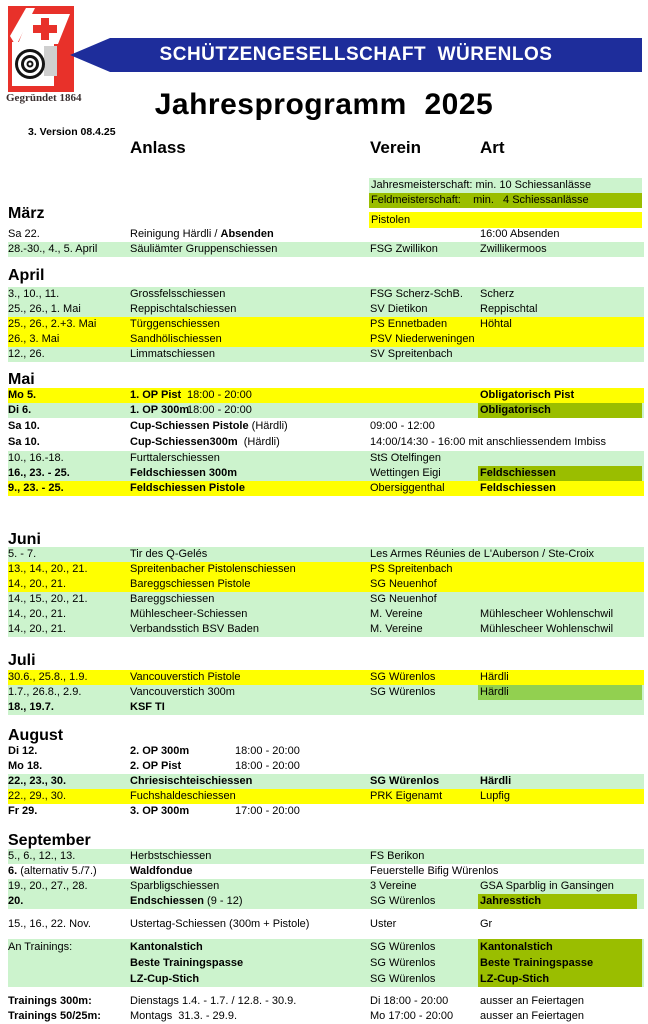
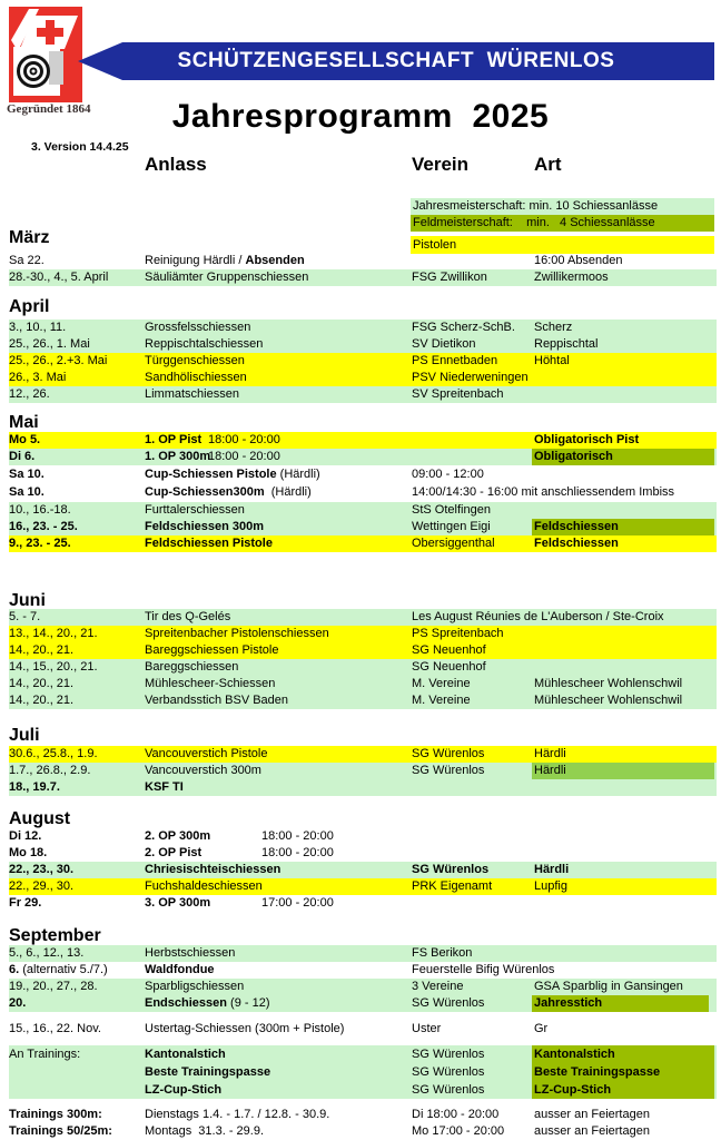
  Gegründet 1864
  SCHÜTZENGESELLSCHAFT WÜRENLOS
  Jahresprogramm 2025
- 3. Version 08.4.25
+ 3. Version 14.4.25
  Anlass
  Verein
  Art
  Jahresmeisterschaft: min. 10 Schiessanlässe
  Feldmeisterschaft: min. 4 Schiessanlässe
  Pistolen
  März
  Sa 22.
  Reinigung Härdli / Absenden
  16:00 Absenden
  28.-30., 4., 5. April
  Säuliämter Gruppenschiessen
  FSG Zwillikon
  Zwillikermoos
  April
  3., 10., 11.
  Grossfelsschiessen
  FSG Scherz-SchB.
  Scherz
  25., 26., 1. Mai
  Reppischtalschiessen
  SV Dietikon
  Reppischtal
  25., 26., 2.+3. Mai
  Türggenschiessen
  PS Ennetbaden
  Höhtal
  26., 3. Mai
  Sandhölischiessen
  PSV Niederweningen
  12., 26.
  Limmatschiessen
  SV Spreitenbach
  Mai
  Mo 5.
  1. OP Pist
  18:00 - 20:00
  Obligatorisch Pist
  Di 6.
  1. OP 300m
  18:00 - 20:00
  Obligatorisch
  Sa 10.
  Cup-Schiessen Pistole (Härdli)
  09:00 - 12:00
  Sa 10.
  Cup-Schiessen300m (Härdli)
  14:00/14:30 - 16:00 mit anschliessendem Imbiss
  10., 16.-18.
  Furttalerschiessen
  StS Otelfingen
  16., 23. - 25.
  Feldschiessen 300m
  Wettingen Eigi
  Feldschiessen
  9., 23. - 25.
  Feldschiessen Pistole
  Obersiggenthal
  Feldschiessen
  Juni
  5. - 7.
  Tir des Q-Gelés
- Les Armes Réunies de L'Auberson / Ste-Croix
+ Les August Réunies de L'Auberson / Ste-Croix
  13., 14., 20., 21.
  Spreitenbacher Pistolenschiessen
  PS Spreitenbach
  14., 20., 21.
  Bareggschiessen Pistole
  SG Neuenhof
  14., 15., 20., 21.
  Bareggschiessen
  SG Neuenhof
  14., 20., 21.
  Mühlescheer-Schiessen
  M. Vereine
  Mühlescheer Wohlenschwil
  14., 20., 21.
  Verbandsstich BSV Baden
  M. Vereine
  Mühlescheer Wohlenschwil
  Juli
  30.6., 25.8., 1.9.
  Vancouverstich Pistole
  SG Würenlos
  Härdli
  1.7., 26.8., 2.9.
  Vancouverstich 300m
  SG Würenlos
  Härdli
  18., 19.7.
  KSF TI
  August
  Di 12.
  2. OP 300m
  18:00 - 20:00
  Mo 18.
  2. OP Pist
  18:00 - 20:00
  22., 23., 30.
  Chriesischteischiessen
  SG Würenlos
  Härdli
  22., 29., 30.
  Fuchshaldeschiessen
  PRK Eigenamt
  Lupfig
  Fr 29.
  3. OP 300m
  17:00 - 20:00
  September
  5., 6., 12., 13.
  Herbstschiessen
  FS Berikon
  6. (alternativ 5./7.)
  Waldfondue
  Feuerstelle Bifig Würenlos
  19., 20., 27., 28.
  Sparbligschiessen
  3 Vereine
  GSA Sparblig in Gansingen
  20.
  Endschiessen (9 - 12)
  SG Würenlos
  Jahresstich
  15., 16., 22. Nov.
  Ustertag-Schiessen (300m + Pistole)
  Uster
  Gr
  An Trainings:
  Kantonalstich
  SG Würenlos
  Kantonalstich
  Beste Trainingspasse
  SG Würenlos
  Beste Trainingspasse
  LZ-Cup-Stich
  SG Würenlos
  LZ-Cup-Stich
  Trainings 300m:
  Dienstags 1.4. - 1.7. / 12.8. - 30.9.
  Di 18:00 - 20:00
  ausser an Feiertagen
  Trainings 50/25m:
  Montags 31.3. - 29.9.
  Mo 17:00 - 20:00
  ausser an Feiertagen
